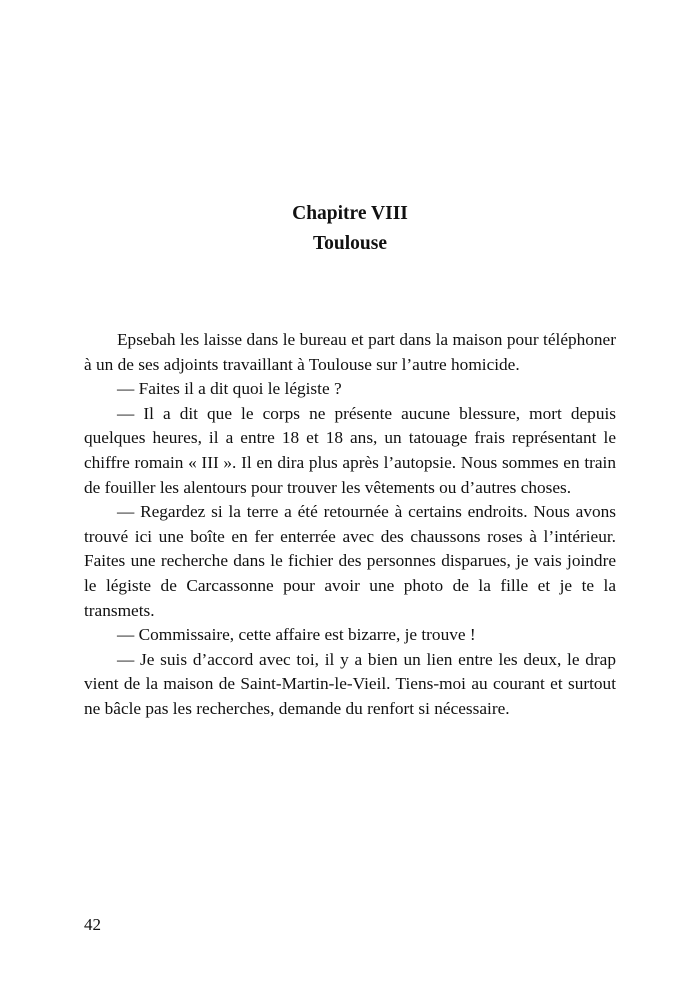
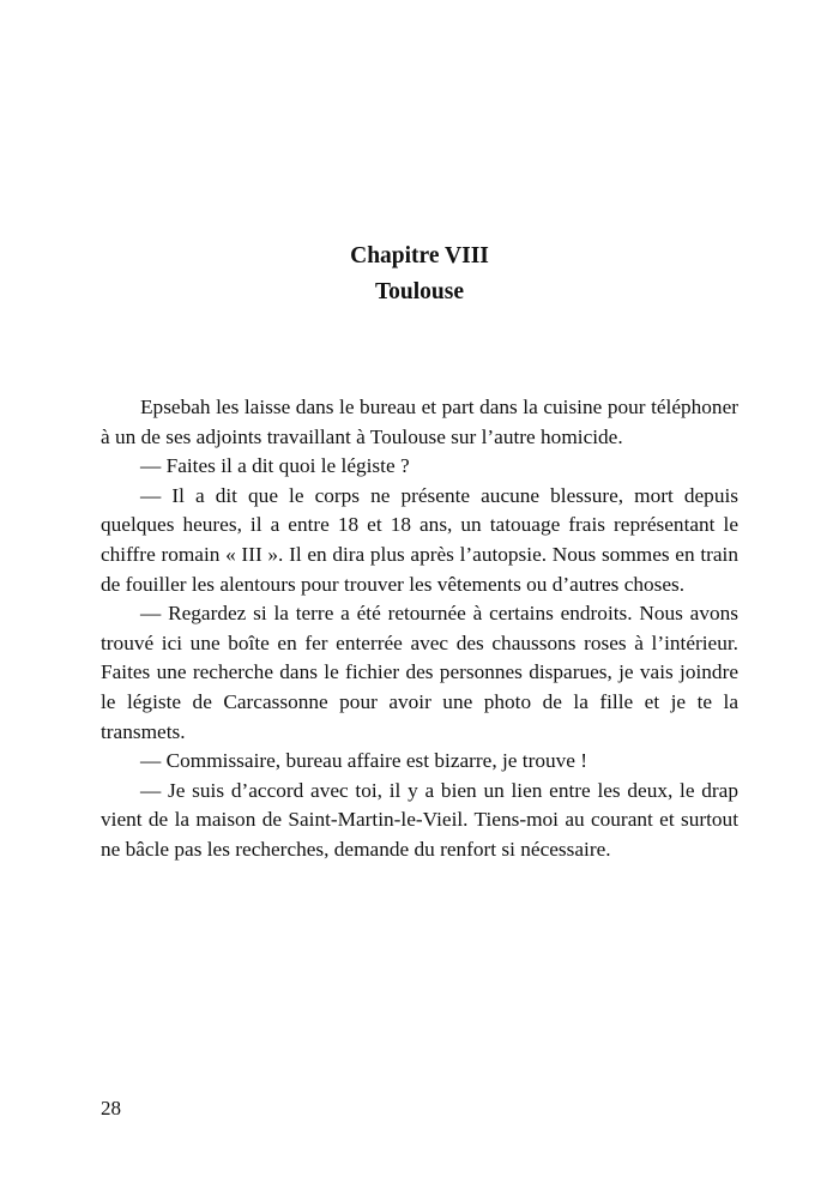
  Chapitre VIII
  Toulouse
- Epsebah les laisse dans le bureau et part dans la maison pour téléphoner à un de ses adjoints travaillant à Toulouse sur l’autre homicide.
+ Epsebah les laisse dans le bureau et part dans la cuisine pour téléphoner à un de ses adjoints travaillant à Toulouse sur l’autre homicide.
  — Faites il a dit quoi le légiste ?
  — Il a dit que le corps ne présente aucune blessure, mort depuis quelques heures, il a entre 18 et 18 ans, un tatouage frais représentant le chiffre romain « III ». Il en dira plus après l’autopsie. Nous sommes en train de fouiller les alentours pour trouver les vêtements ou d’autres choses.
  — Regardez si la terre a été retournée à certains endroits. Nous avons trouvé ici une boîte en fer enterrée avec des chaussons roses à l’intérieur. Faites une recherche dans le fichier des personnes disparues, je vais joindre le légiste de Carcassonne pour avoir une photo de la fille et je te la transmets.
- — Commissaire, cette affaire est bizarre, je trouve !
+ — Commissaire, bureau affaire est bizarre, je trouve !
  — Je suis d’accord avec toi, il y a bien un lien entre les deux, le drap vient de la maison de Saint-Martin-le-Vieil. Tiens-moi au courant et surtout ne bâcle pas les recherches, demande du renfort si nécessaire.
- 42
+ 28
